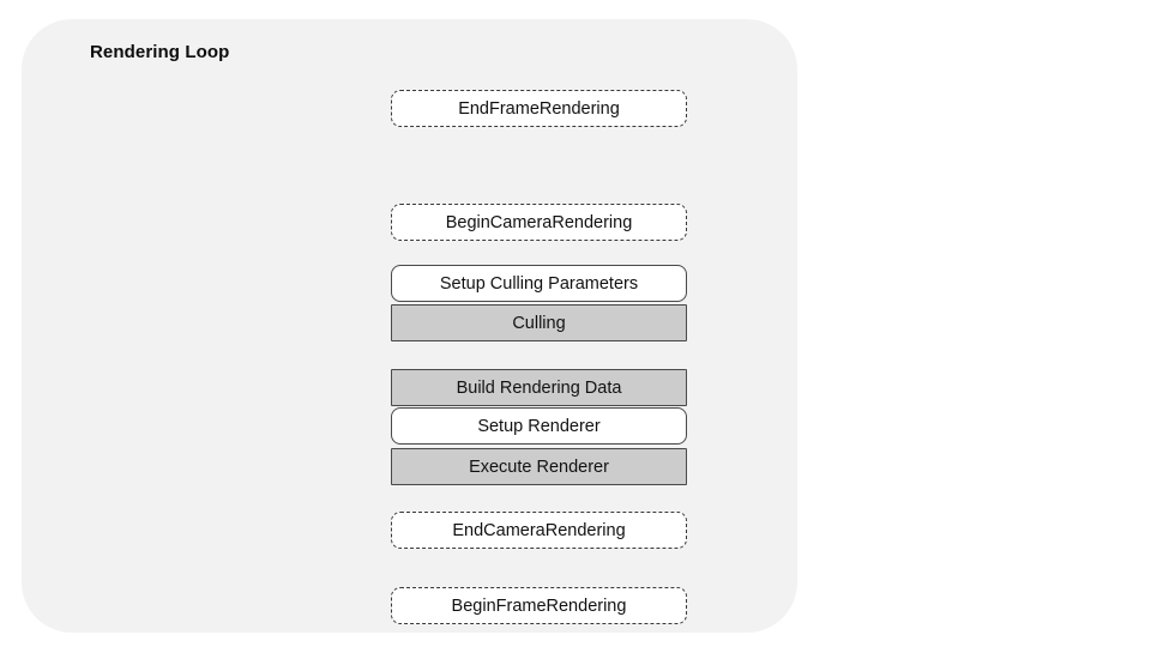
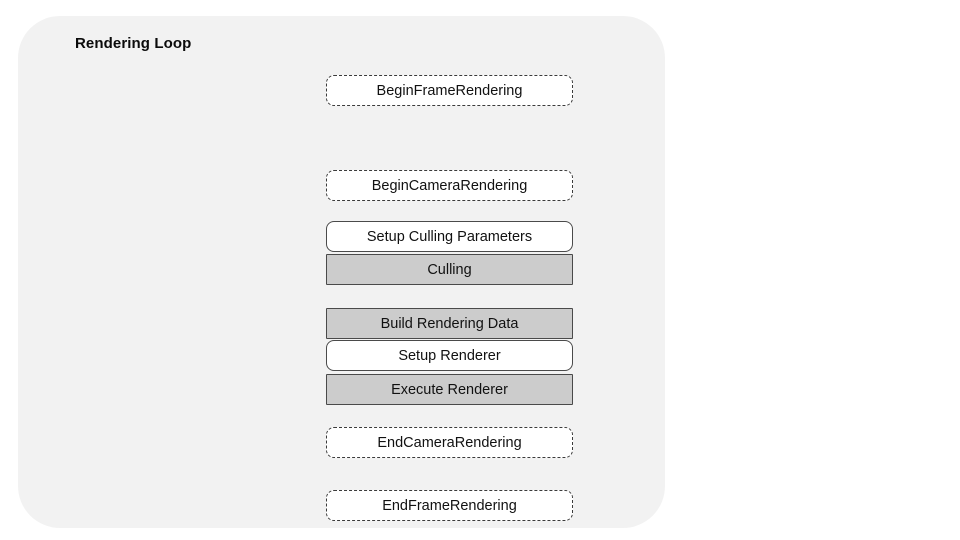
  Rendering Loop
- EndFrameRendering
+ BeginFrameRendering
  BeginCameraRendering
  Setup Culling Parameters
  Culling
  Build Rendering Data
  Setup Renderer
  Execute Renderer
  EndCameraRendering
- BeginFrameRendering
+ EndFrameRendering
